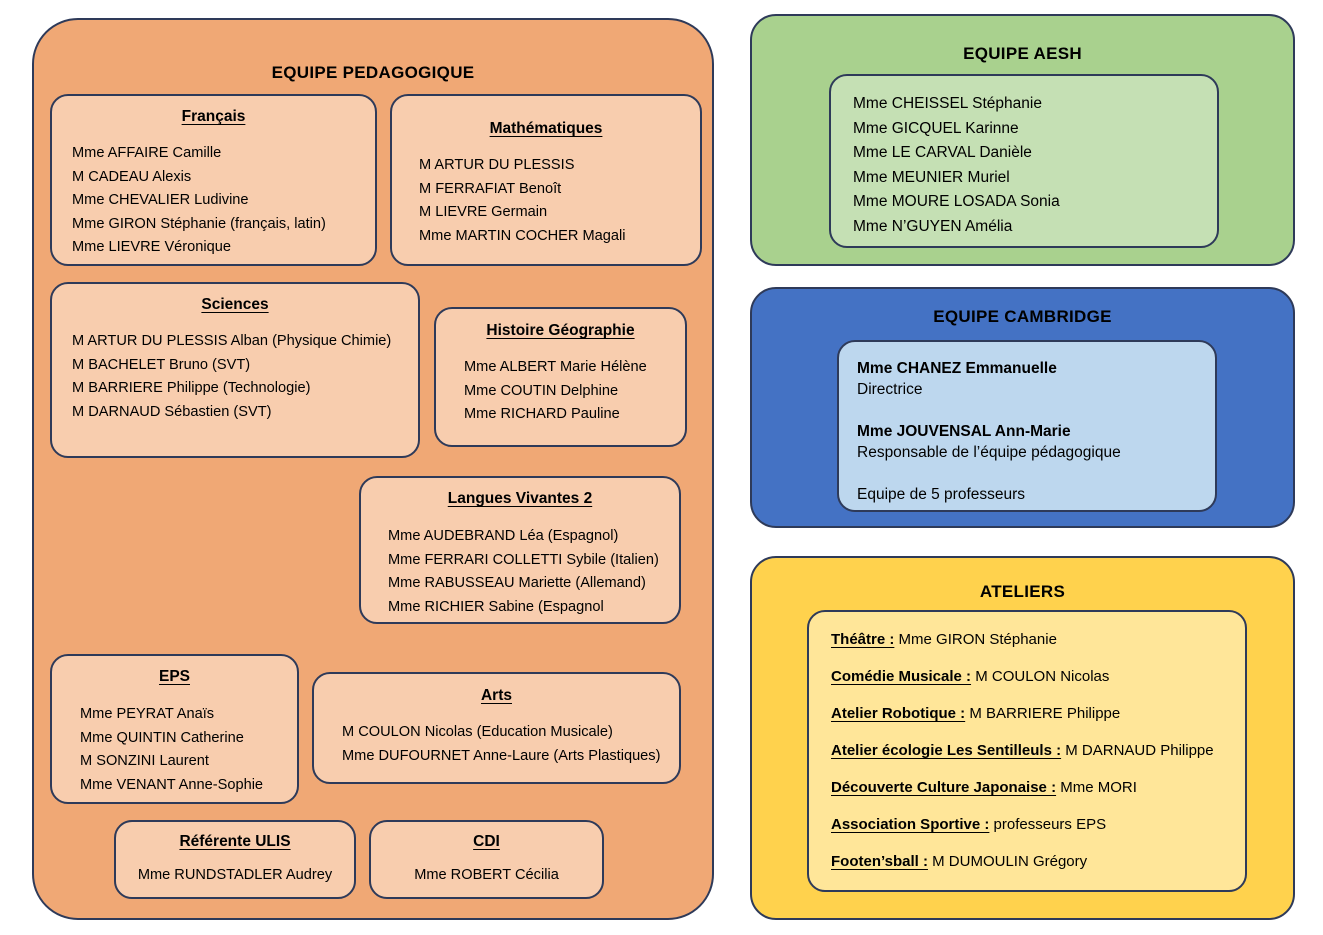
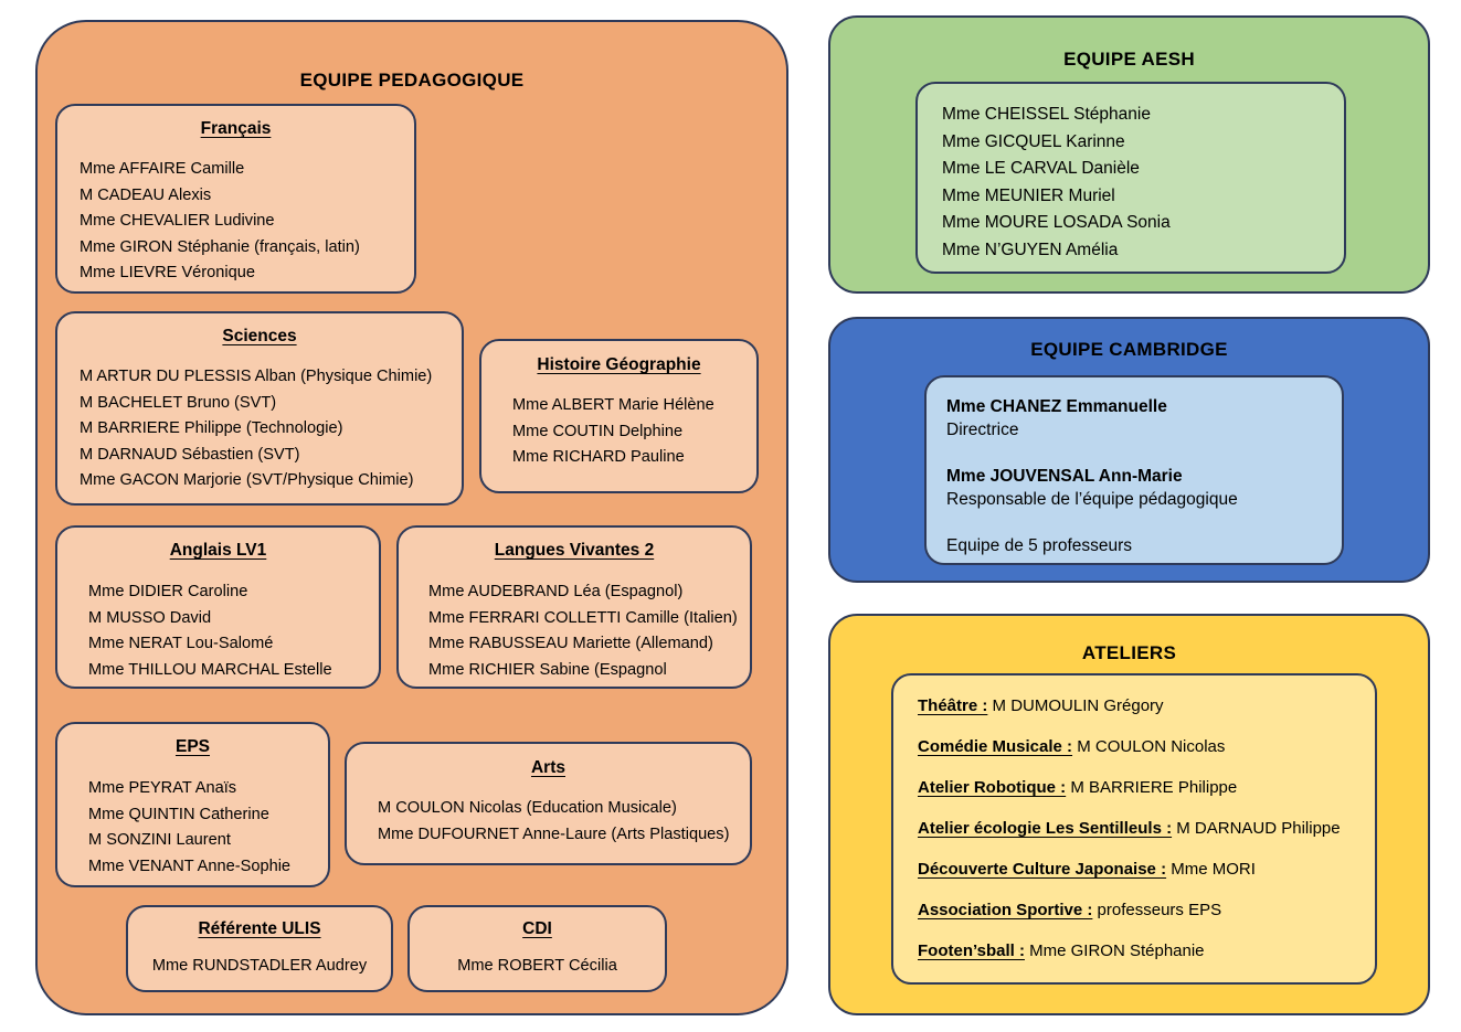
  EQUIPE PEDAGOGIQUE
  Français
  Mme AFFAIRE Camille
  M CADEAU Alexis
  Mme CHEVALIER Ludivine
  Mme GIRON Stéphanie (français, latin)
  Mme LIEVRE Véronique
- Mathématiques
- M ARTUR DU PLESSIS
- M FERRAFIAT Benoît
- M LIEVRE Germain
- Mme MARTIN COCHER Magali
  Sciences
  M ARTUR DU PLESSIS Alban (Physique Chimie)
  M BACHELET Bruno (SVT)
  M BARRIERE Philippe (Technologie)
  M DARNAUD Sébastien (SVT)
+ Mme GACON Marjorie (SVT/Physique Chimie)
  Histoire Géographie
  Mme ALBERT Marie Hélène
  Mme COUTIN Delphine
  Mme RICHARD Pauline
+ Anglais LV1
+ Mme DIDIER Caroline
+ M MUSSO David
+ Mme NERAT Lou-Salomé
+ Mme THILLOU MARCHAL Estelle
  Langues Vivantes 2
  Mme AUDEBRAND Léa (Espagnol)
- Mme FERRARI COLLETTI Sybile (Italien)
+ Mme FERRARI COLLETTI Camille (Italien)
  Mme RABUSSEAU Mariette (Allemand)
  Mme RICHIER Sabine (Espagnol
  EPS
  Mme PEYRAT Anaïs
  Mme QUINTIN Catherine
  M SONZINI Laurent
  Mme VENANT Anne-Sophie
  Arts
  M COULON Nicolas (Education Musicale)
  Mme DUFOURNET Anne-Laure (Arts Plastiques)
  Référente ULIS
  Mme RUNDSTADLER Audrey
  CDI
  Mme ROBERT Cécilia
  EQUIPE AESH
  Mme CHEISSEL Stéphanie
  Mme GICQUEL Karinne
  Mme LE CARVAL Danièle
  Mme MEUNIER Muriel
  Mme MOURE LOSADA Sonia
  Mme N’GUYEN Amélia
  EQUIPE CAMBRIDGE
  Mme CHANEZ Emmanuelle
  Directrice
  Mme JOUVENSAL Ann-Marie
  Responsable de l’équipe pédagogique
  Equipe de 5 professeurs
  ATELIERS
- Théâtre : Mme GIRON Stéphanie
+ Théâtre : M DUMOULIN Grégory
  Comédie Musicale : M COULON Nicolas
  Atelier Robotique : M BARRIERE Philippe
  Atelier écologie Les Sentilleuls : M DARNAUD Philippe
  Découverte Culture Japonaise : Mme MORI
  Association Sportive : professeurs EPS
- Footen’sball : M DUMOULIN Grégory
+ Footen’sball : Mme GIRON Stéphanie
